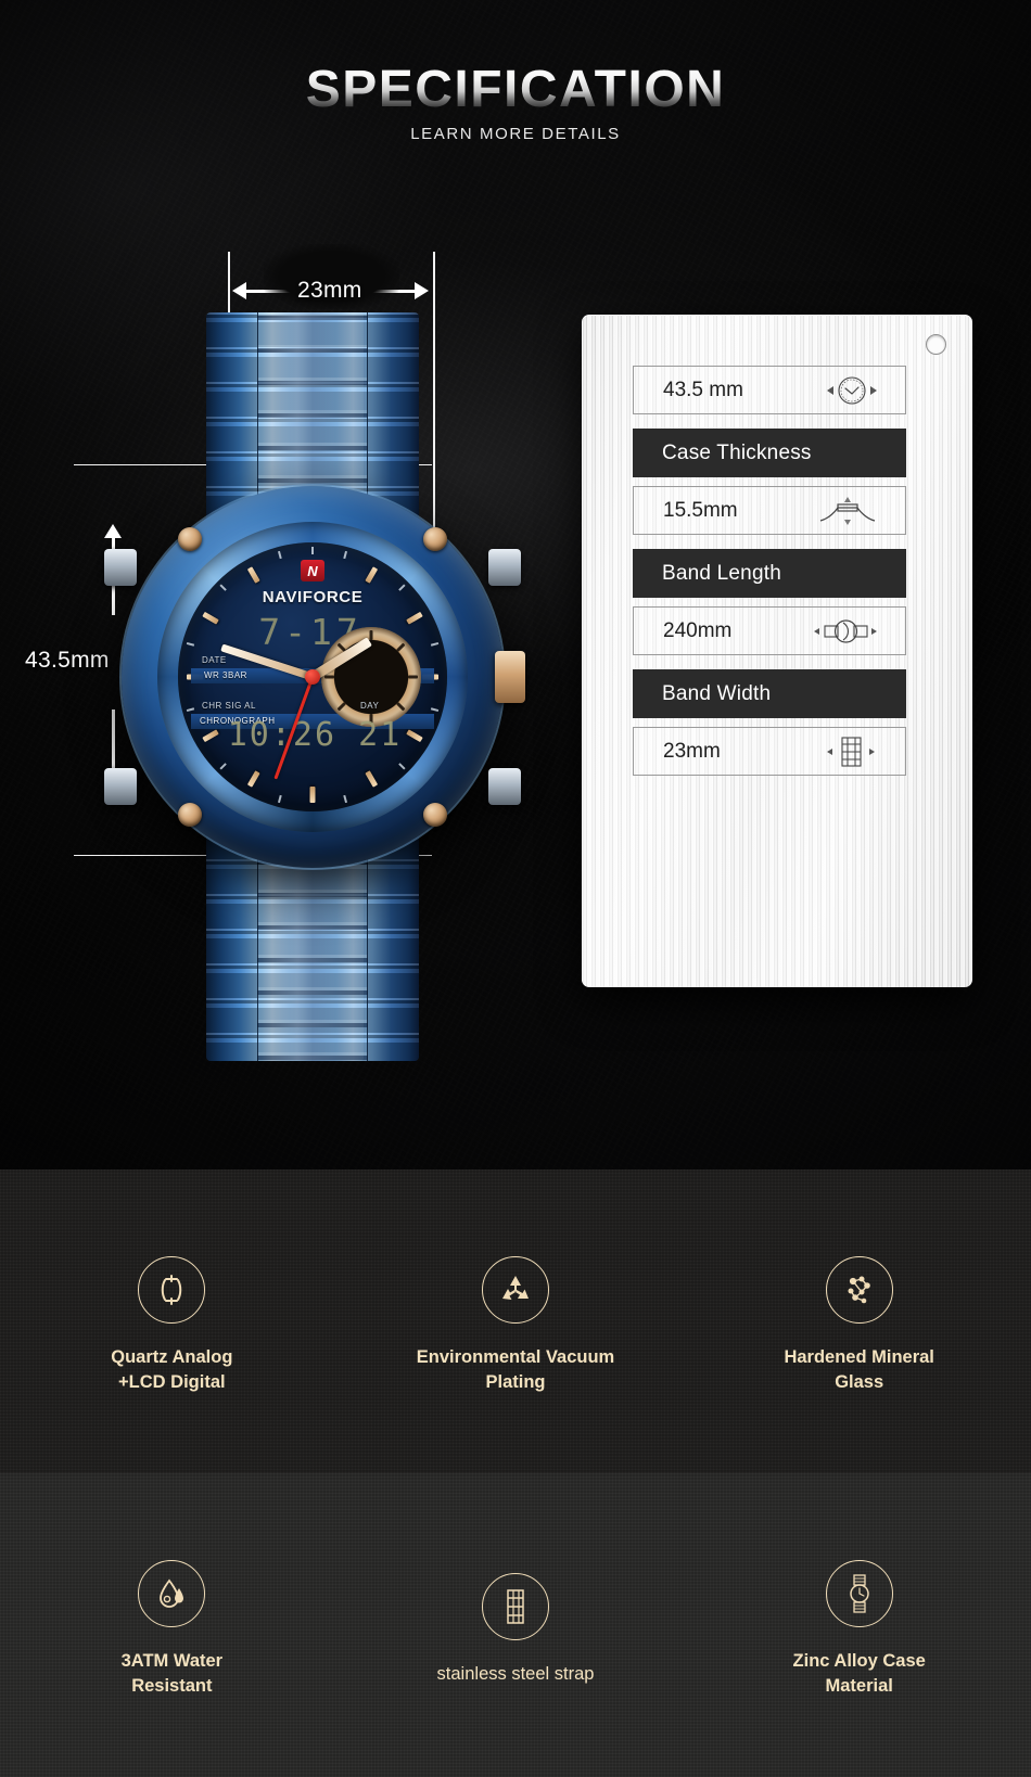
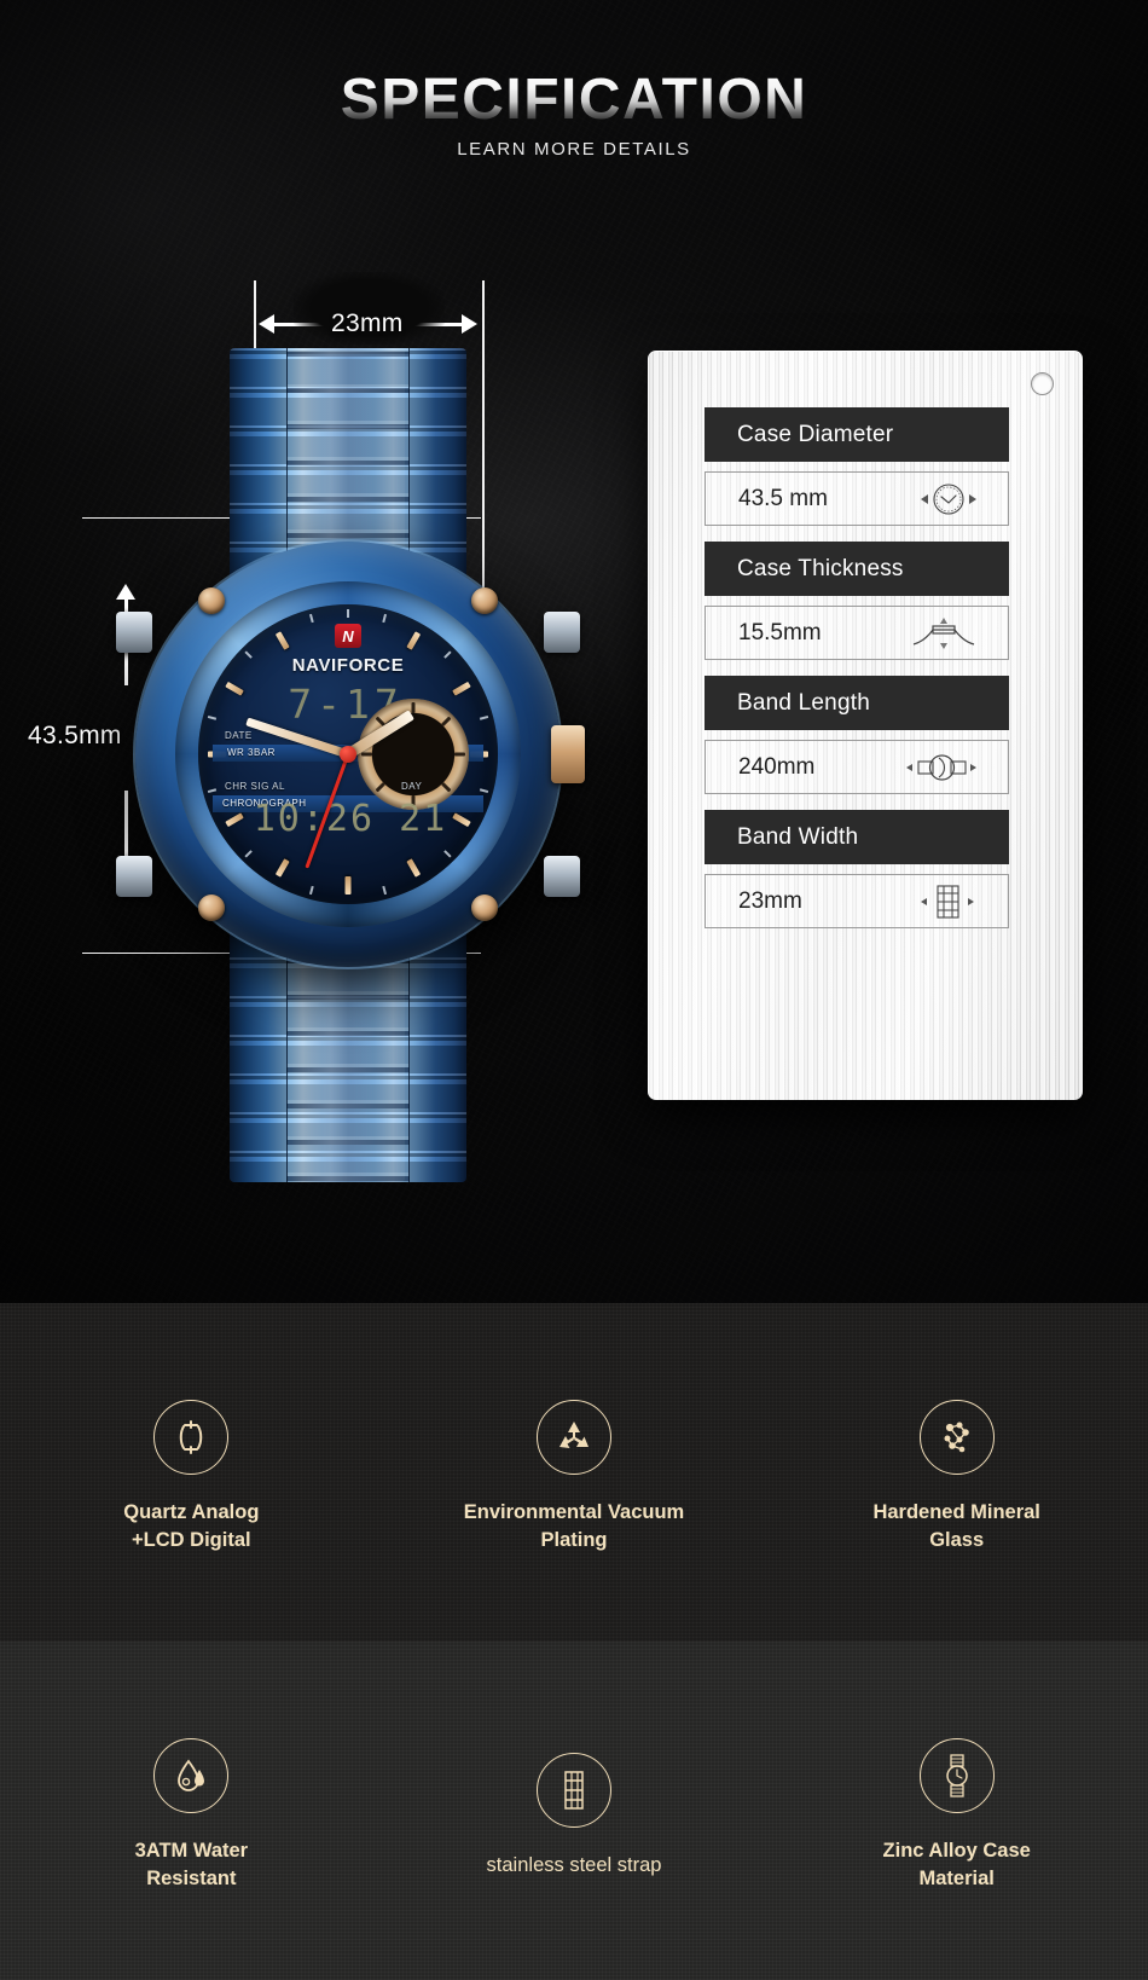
  SPECIFICATION
  LEARN MORE DETAILS
  23mm
  43.5mm
  N
  NAVIFORCE
  7-1
  DATE
  WR 3BAR
  CHR SIG AL
  CHRONOGRAPH
  DAY
  10:26 21
+ Case Diameter
  43.5 mm
  Case Thickness
  15.5mm
  Band Length
  240mm
  Band Width
  23mm
  Quartz Analog
  +LCD Digital
  Environmental Vacuum
  Plating
  Hardened Mineral
  Glass
  3ATM Water
  Resistant
  stainless steel strap
  Zinc Alloy Case
  Material
